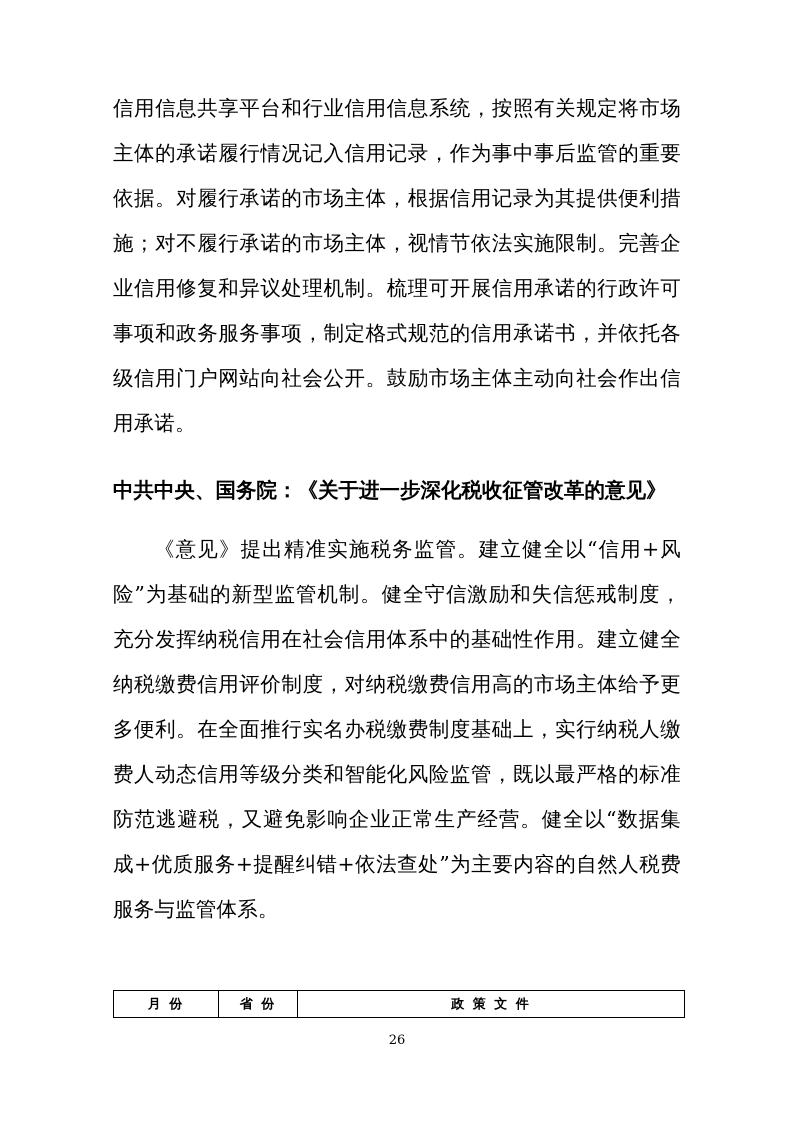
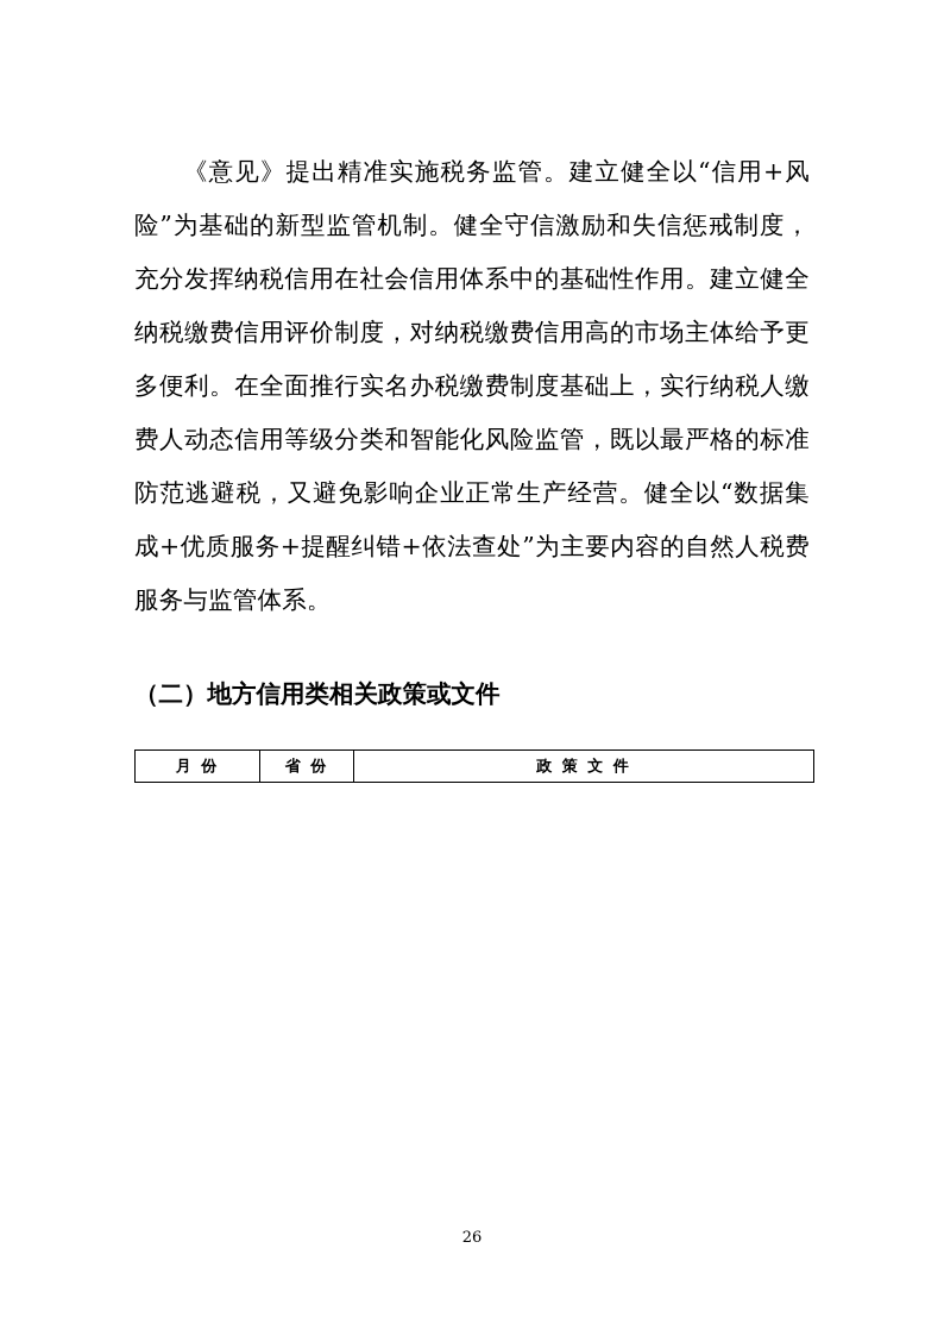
- 信用信息共享平台和行业信用信息系统，按照有关规定将市场主体的承诺履行情况记入信用记录，作为事中事后监管的重要依据。对履行承诺的市场主体，根据信用记录为其提供便利措施；对不履行承诺的市场主体，视情节依法实施限制。完善企业信用修复和异议处理机制。梳理可开展信用承诺的行政许可事项和政务服务事项，制定格式规范的信用承诺书，并依托各级信用门户网站向社会公开。鼓励市场主体主动向社会作出信用承诺。
- 中共中央、国务院：《关于进一步深化税收征管改革的意见》
  《意见》提出精准实施税务监管。建立健全以“信用+风险”为基础的新型监管机制。健全守信激励和失信惩戒制度，充分发挥纳税信用在社会信用体系中的基础性作用。建立健全纳税缴费信用评价制度，对纳税缴费信用高的市场主体给予更多便利。在全面推行实名办税缴费制度基础上，实行纳税人缴费人动态信用等级分类和智能化风险监管，既以最严格的标准防范逃避税，又避免影响企业正常生产经营。健全以“数据集成+优质服务+提醒纠错+依法查处”为主要内容的自然人税费服务与监管体系。
+ （二）地方信用类相关政策或文件
  月 份	省 份	政 策 文 件
  26
